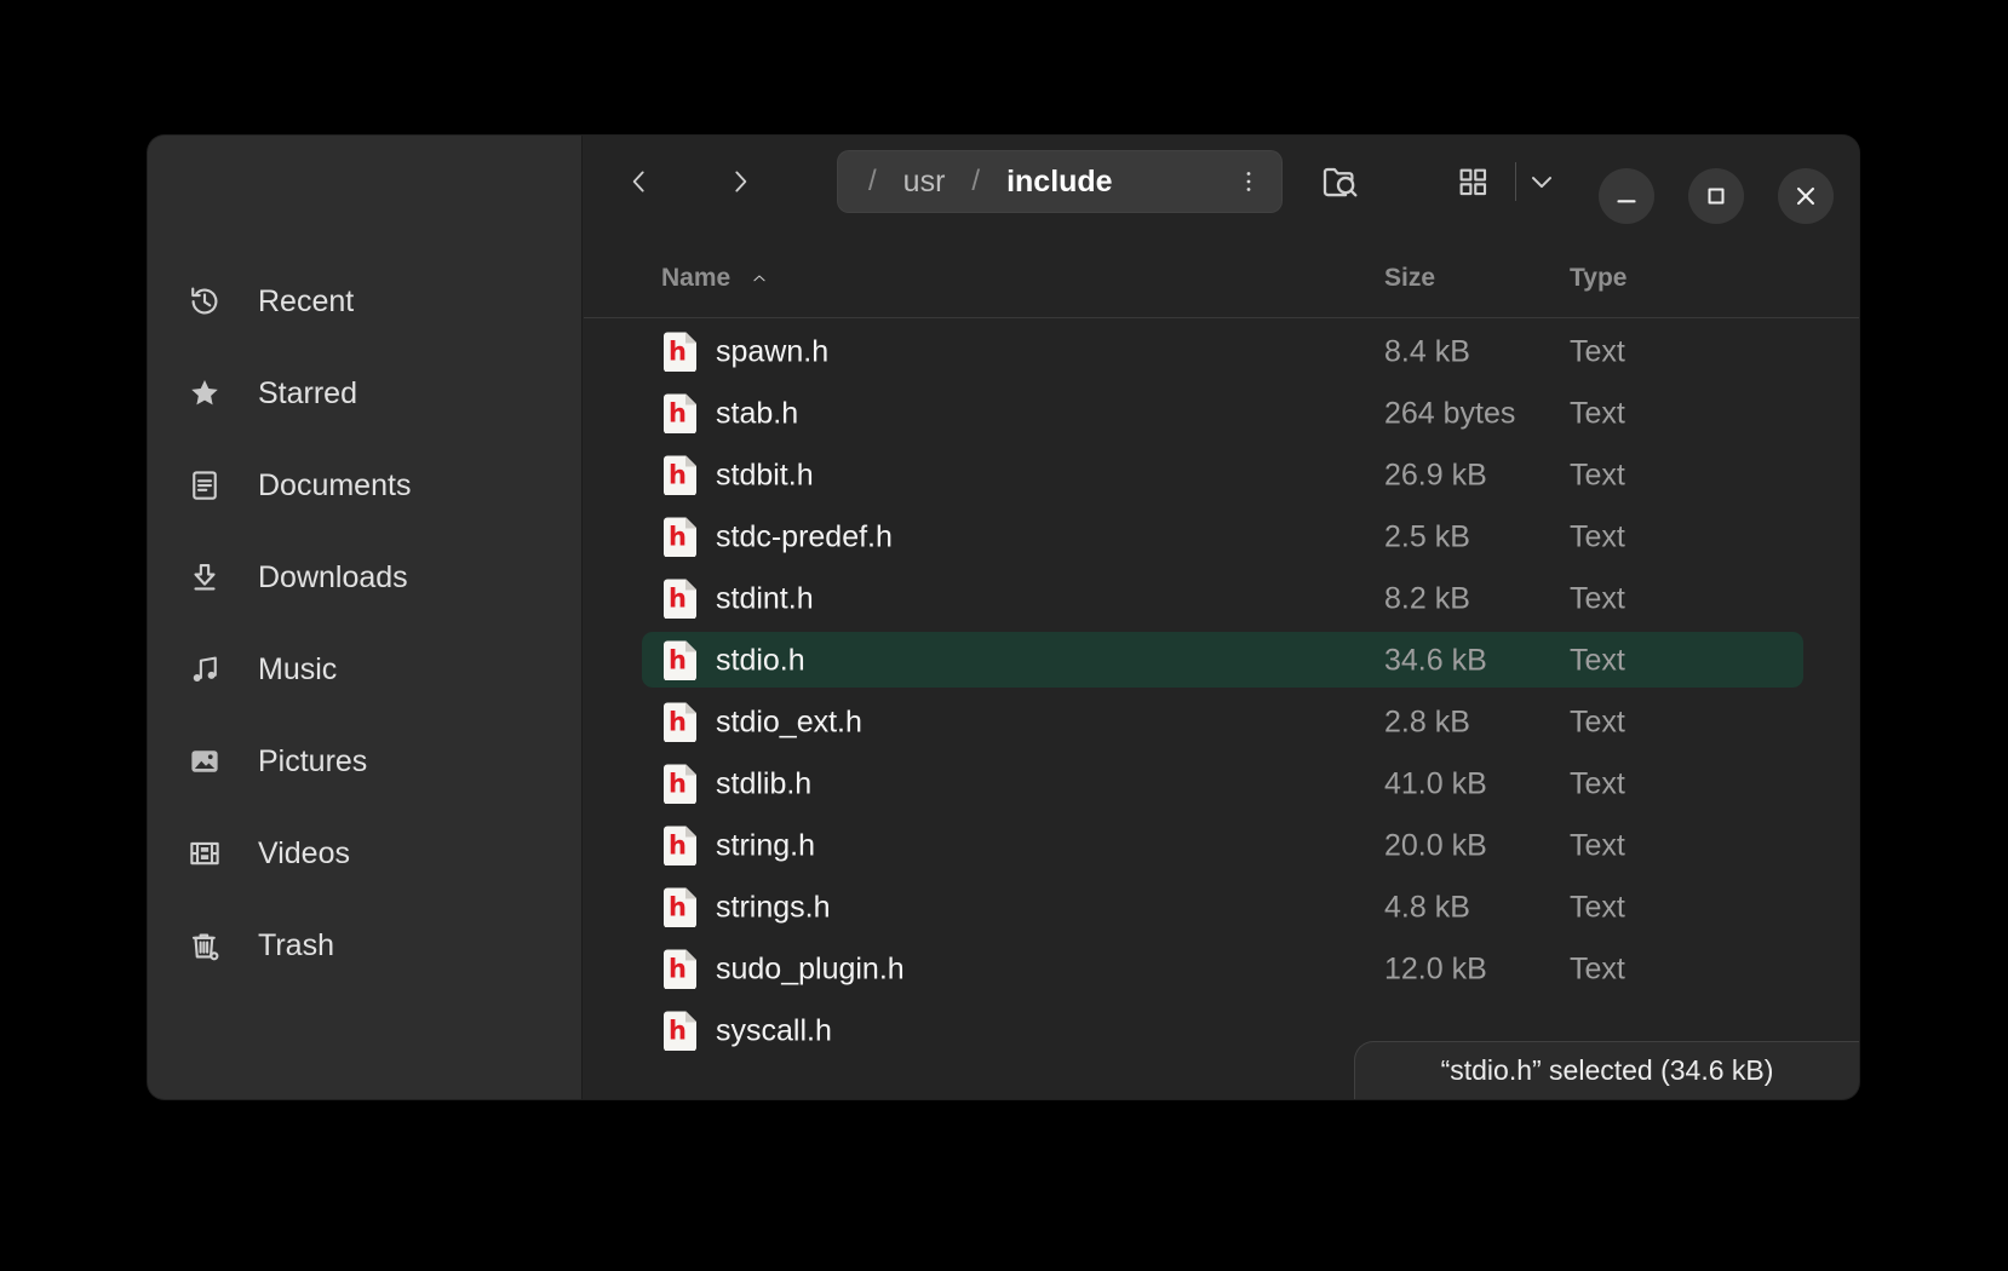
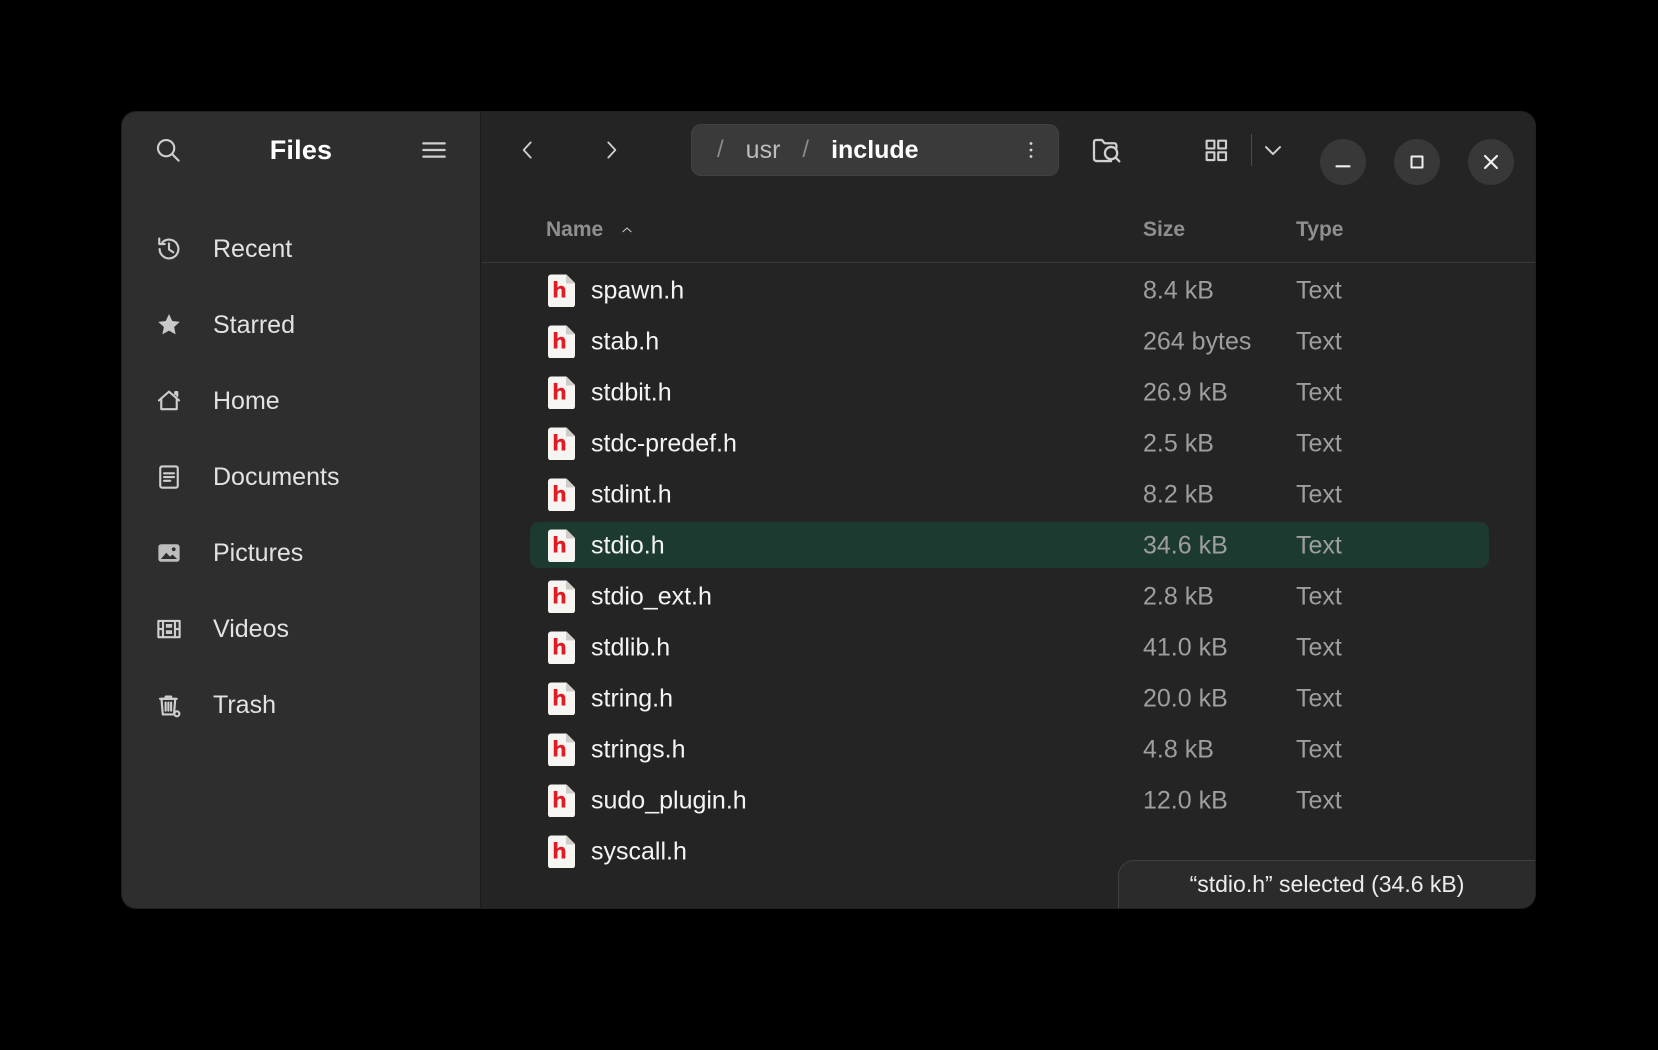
+ Files
  Recent
  Starred
+ Home
  Documents
- Downloads
- Music
  Pictures
  Videos
  Trash
  /
  usr
  /
  include
  Name
  Size
  Type
  h
  spawn.h
  8.4 kB
  Text
  h
  stab.h
  264 bytes
  Text
  h
  stdbit.h
  26.9 kB
  Text
  h
  stdc-predef.h
  2.5 kB
  Text
  h
  stdint.h
  8.2 kB
  Text
  h
  stdio.h
  34.6 kB
  Text
  h
  stdio_ext.h
  2.8 kB
  Text
  h
  stdlib.h
  41.0 kB
  Text
  h
  string.h
  20.0 kB
  Text
  h
  strings.h
  4.8 kB
  Text
  h
  sudo_plugin.h
  12.0 kB
  Text
  h
  syscall.h
  “stdio.h” selected (34.6 kB)
